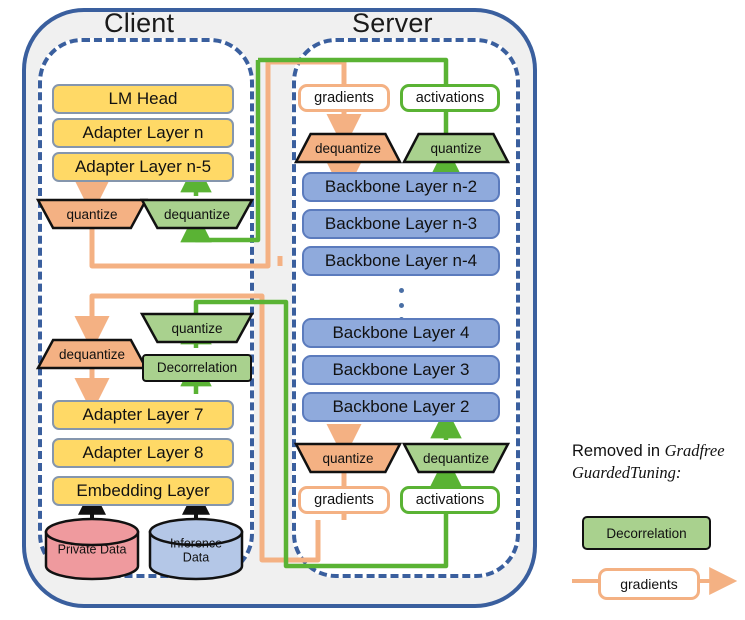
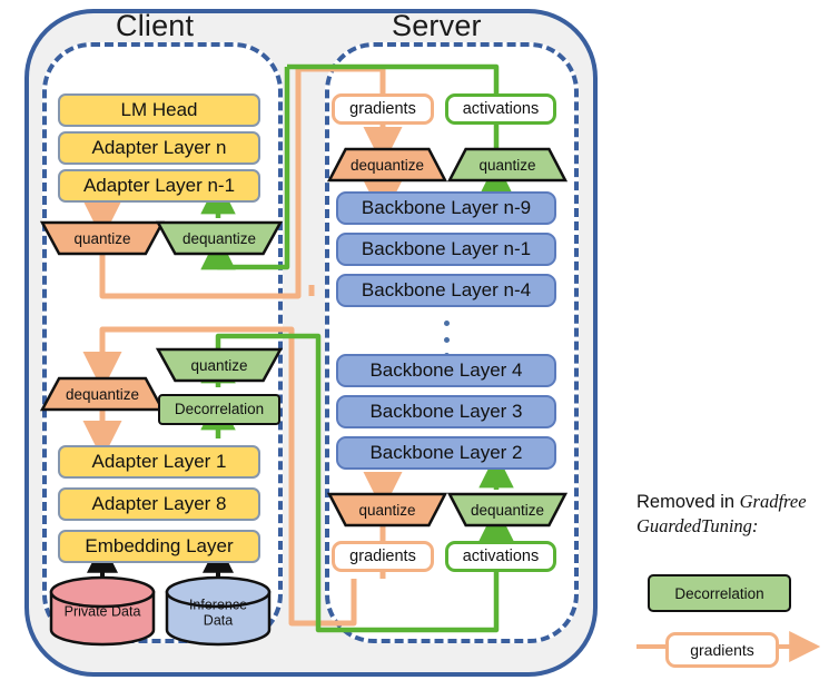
  Client
  Server
  LM Head
  Adapter Layer n
- Adapter Layer n-5
+ Adapter Layer n-1
  quantize
  dequantize
  dequantize
  quantize
  Decorrelation
- Adapter Layer 7
+ Adapter Layer 1
  Adapter Layer 8
  Embedding Layer
  Private Data
  Inference
  Data
  gradients
  activations
  dequantize
  quantize
- Backbone Layer n-2
+ Backbone Layer n-9
- Backbone Layer n-3
+ Backbone Layer n-1
  Backbone Layer n-4
  Backbone Layer 4
  Backbone Layer 3
  Backbone Layer 2
  quantize
  dequantize
  gradients
  activations
  Removed in Gradfree
  GuardedTuning:
  Decorrelation
  gradients
